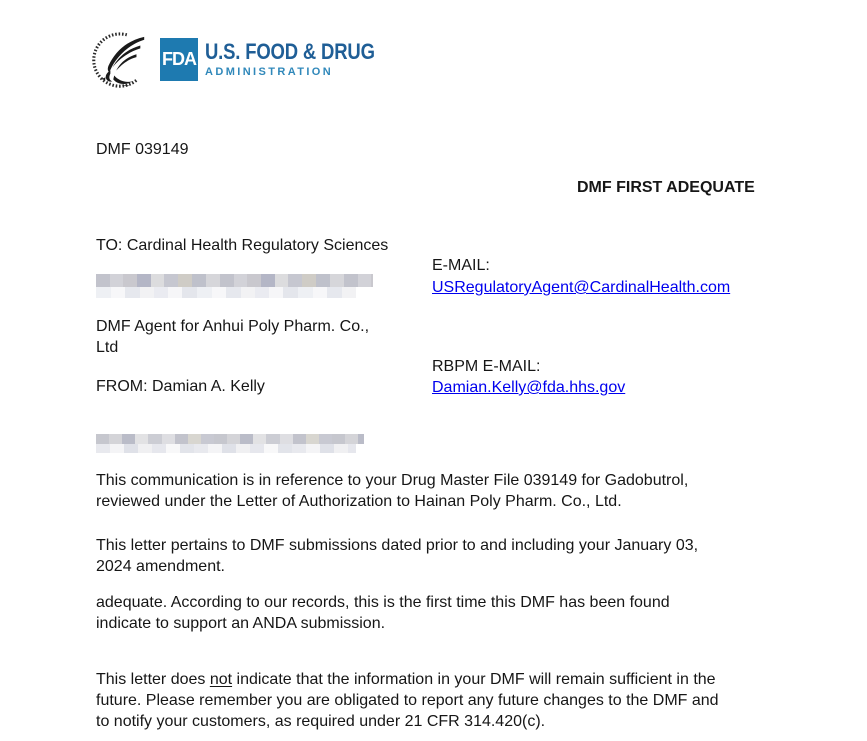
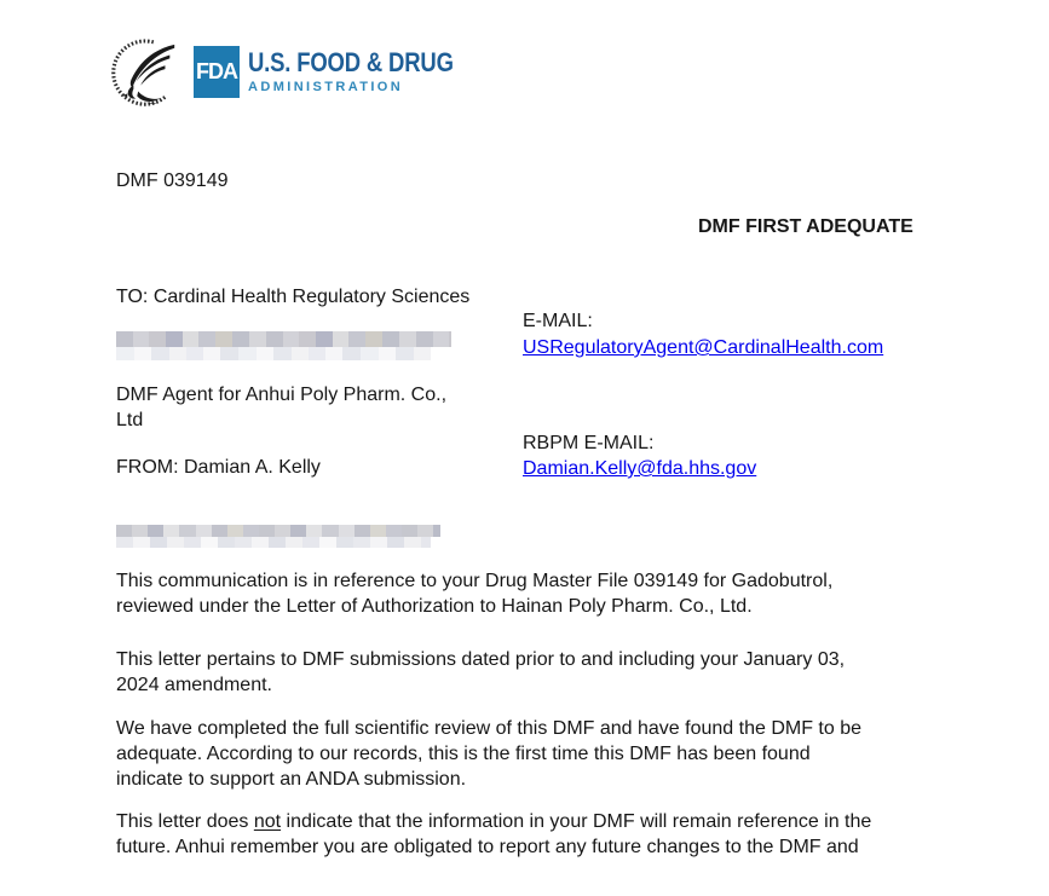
  FDA
  U.S. FOOD & DRUG
  ADMINISTRATION
  DMF 039149
  DMF FIRST ADEQUATE
  TO: Cardinal Health Regulatory Sciences
  E-MAIL:
  USRegulatoryAgent@CardinalHealth.com
  DMF Agent for Anhui Poly Pharm. Co.,
  Ltd
  RBPM E-MAIL:
  Damian.Kelly@fda.hhs.gov
  FROM: Damian A. Kelly
  This communication is in reference to your Drug Master File 039149 for Gadobutrol,
  reviewed under the Letter of Authorization to Hainan Poly Pharm. Co., Ltd.
  This letter pertains to DMF submissions dated prior to and including your January 03,
  2024 amendment.
+ We have completed the full scientific review of this DMF and have found the DMF to be
  adequate. According to our records, this is the first time this DMF has been found
  indicate to support an ANDA submission.
- This letter does not indicate that the information in your DMF will remain sufficient in the
+ This letter does not indicate that the information in your DMF will remain reference in the
- future. Please remember you are obligated to report any future changes to the DMF and
+ future. Anhui remember you are obligated to report any future changes to the DMF and
- to notify your customers, as required under 21 CFR 314.420(c).
